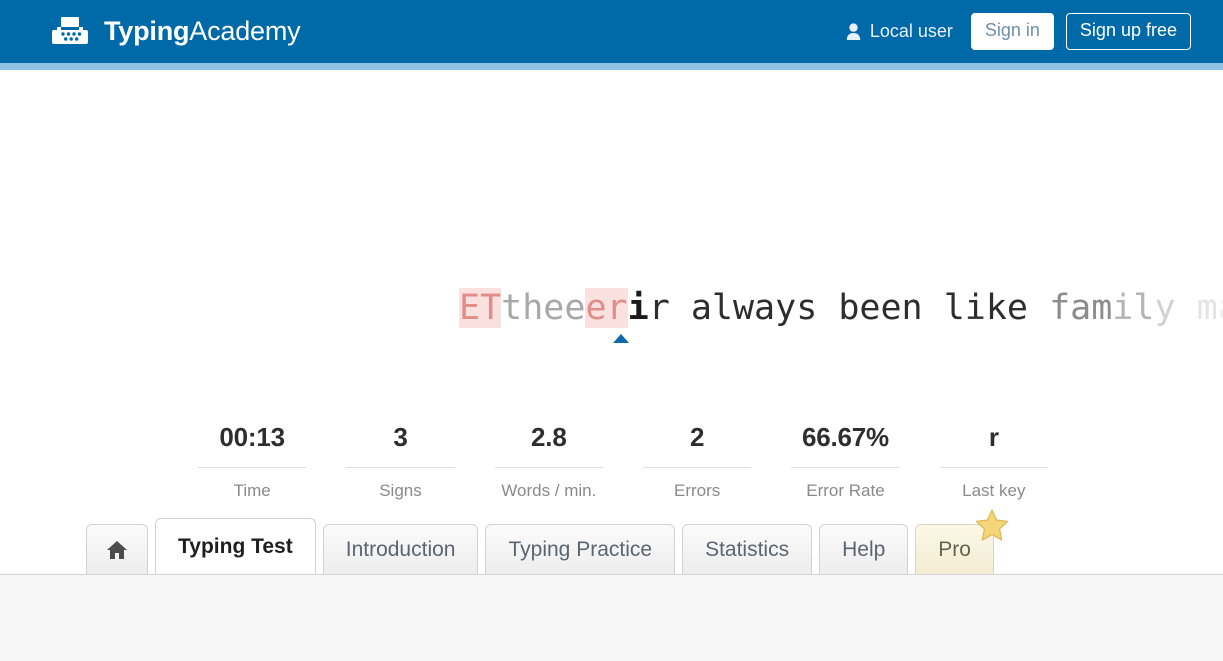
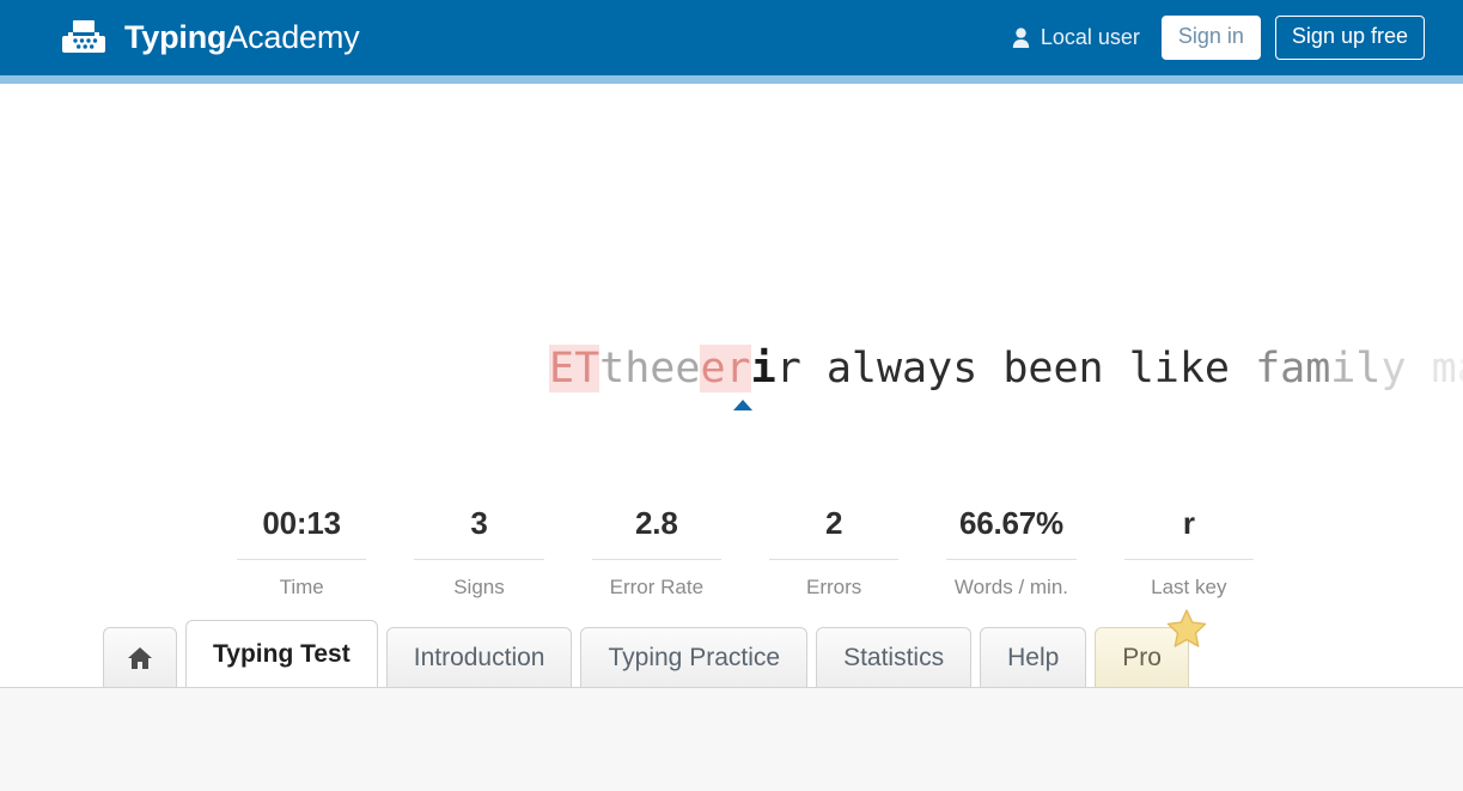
  TypingAcademy
  Local user
  Sign in
  Sign up free
  ETtheeerir always been like family m
  00:13
  Time
  3
  Signs
  2.8
- Words / min.
+ Error Rate
  2
  Errors
  66.67%
- Error Rate
+ Words / min.
  r
  Last key
  Typing Test
  Introduction
  Typing Practice
  Statistics
  Help
  Pro
